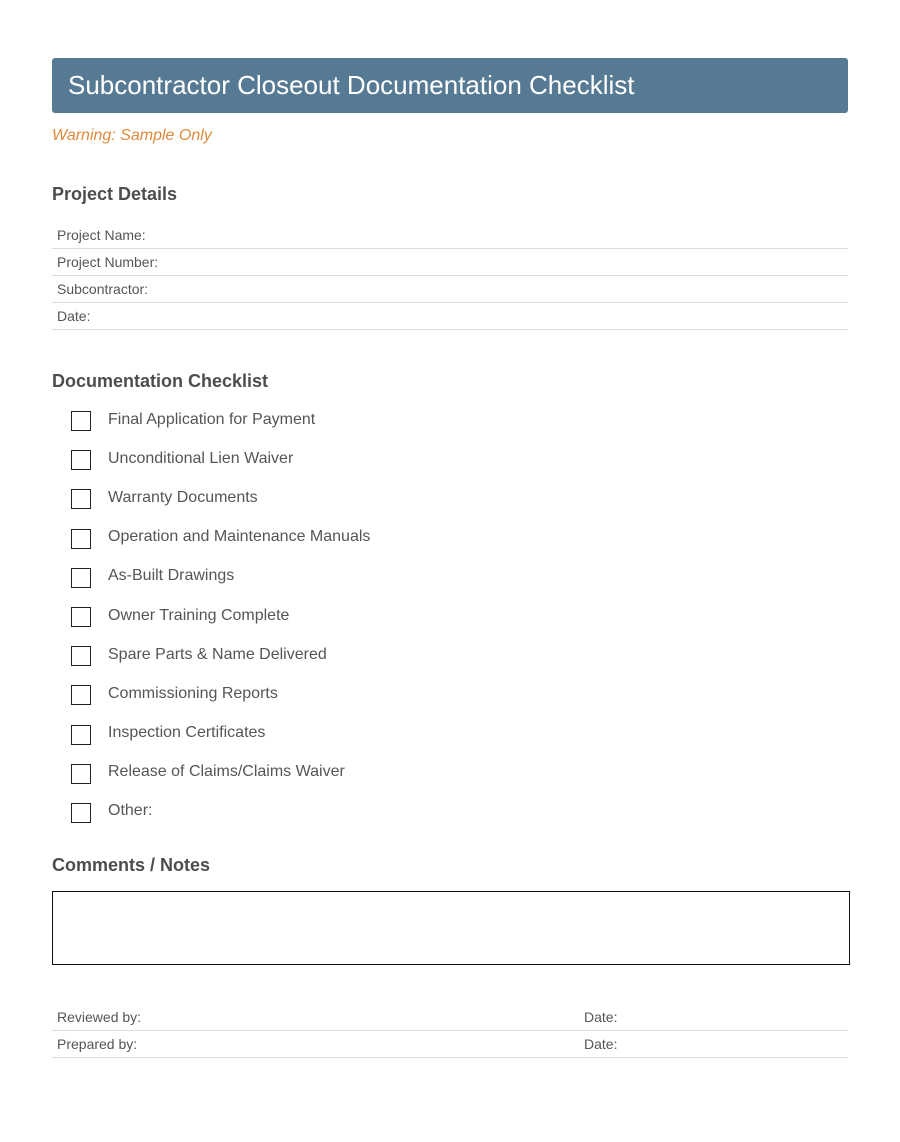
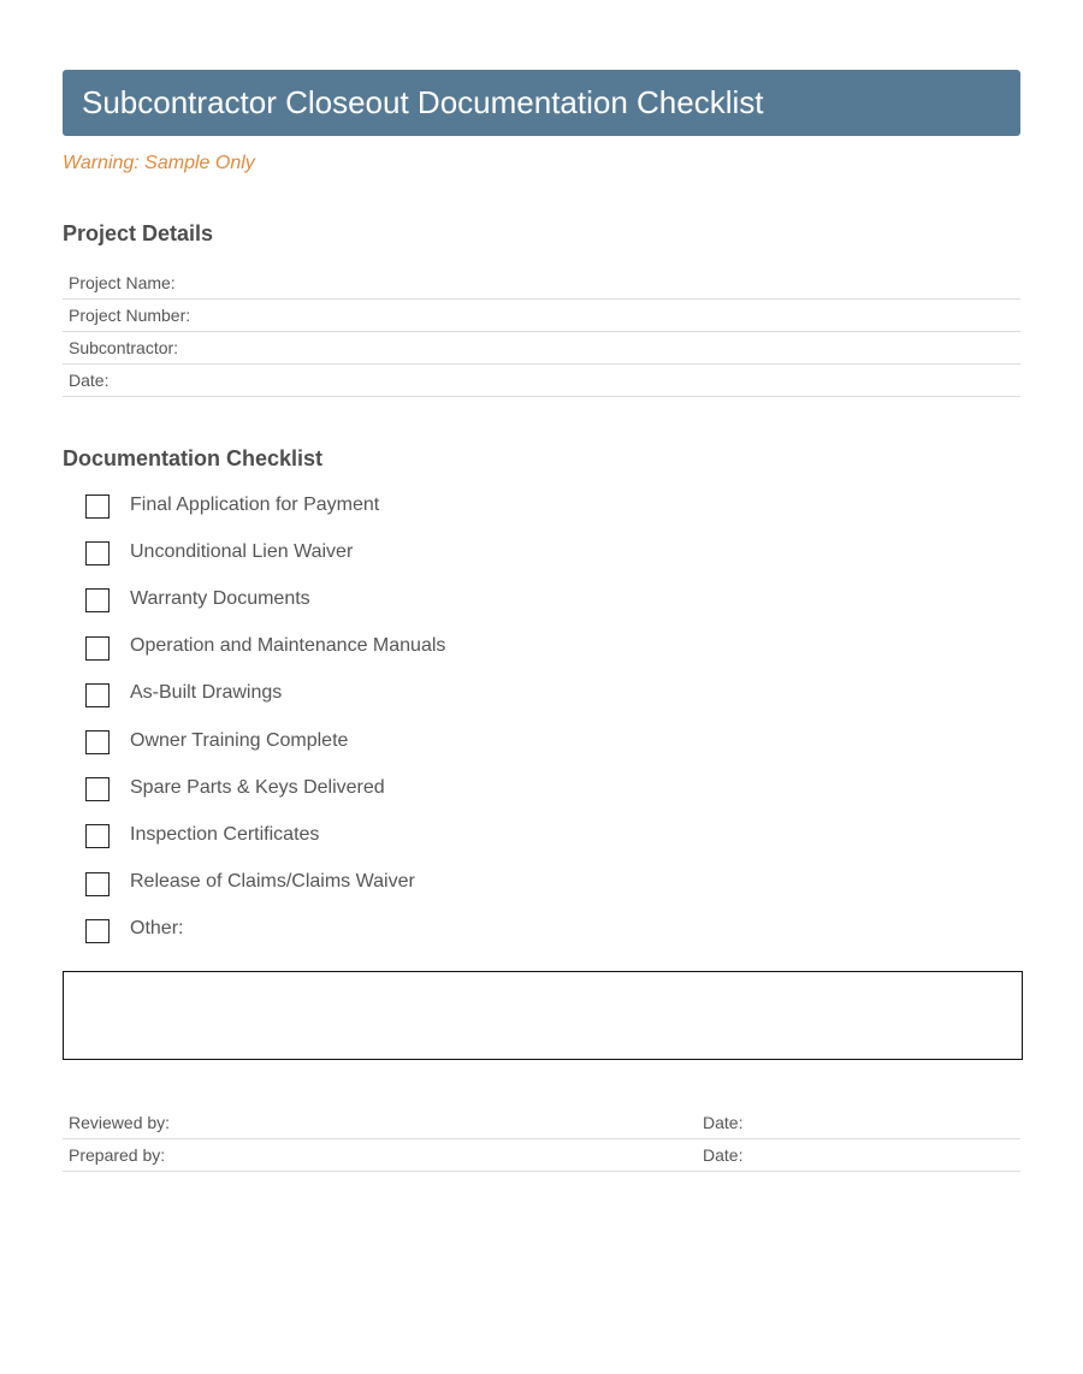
  Subcontractor Closeout Documentation Checklist
  Warning: Sample Only
  Project Details
  Project Name:
  Project Number:
  Subcontractor:
  Date:
  Documentation Checklist
  Final Application for Payment
  Unconditional Lien Waiver
  Warranty Documents
  Operation and Maintenance Manuals
  As-Built Drawings
  Owner Training Complete
- Spare Parts & Name Delivered
+ Spare Parts & Keys Delivered
- Commissioning Reports
  Inspection Certificates
  Release of Claims/Claims Waiver
  Other:
- Comments / Notes
  Reviewed by:
  Date:
  Prepared by:
  Date:
